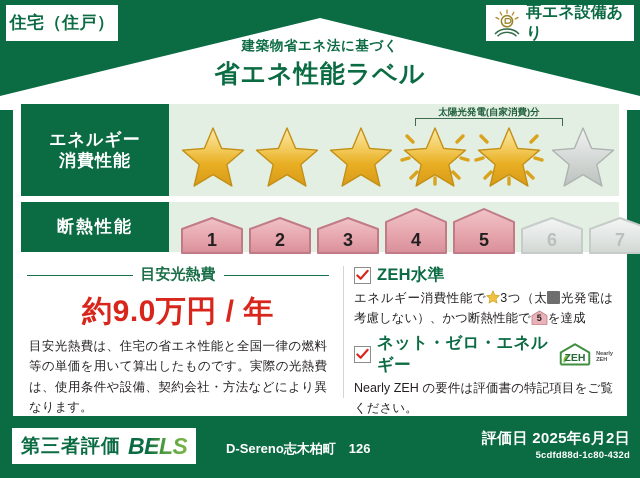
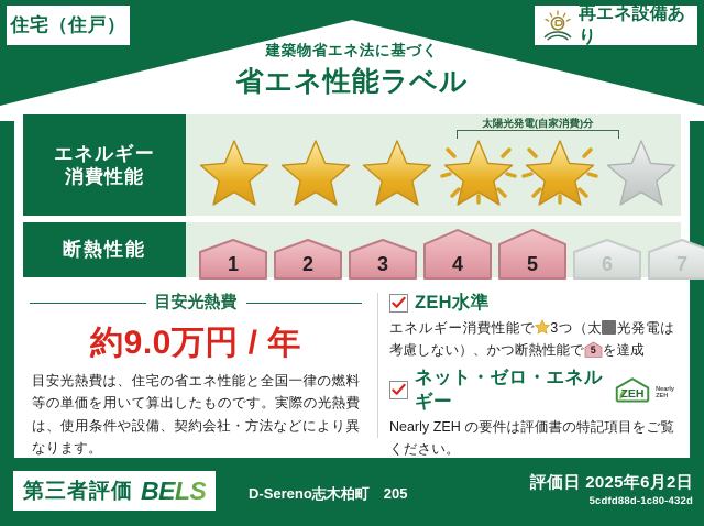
  住宅（住戸）
  再エネ設備あり
  建築物省エネ法に基づく
  省エネ性能ラベル
  エネルギー
  消費性能
  太陽光発電(自家消費)分
  断熱性能
  1
  2
  3
  4
  5
  6
  7
  目安光熱費
  約9.0万円 / 年
  目安光熱費は、住宅の省エネ性能と全国一律の燃料等の単価を用いて算出したものです。実際の光熱費は、使用条件や設備、契約会社・方法などにより異なります。
  ZEH水準
  エネルギー消費性能で 3つ（太 光発電は考慮しない）、かつ断熱性能で
  5
  を達成
  ネット・ゼロ・エネルギー
  ZEH
  Nearly ZEH の要件は評価書の特記項目をご覧ください。
  第三者評価
  BELS
- D-Sereno志木柏町 126
+ D-Sereno志木柏町 205
  評価日 2025年6月2日
  5cdfd88d-1c80-432d
